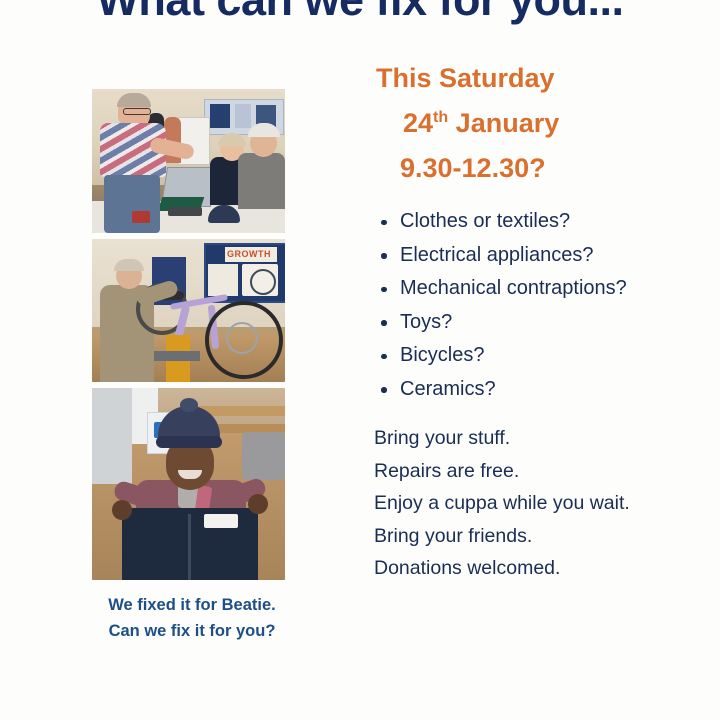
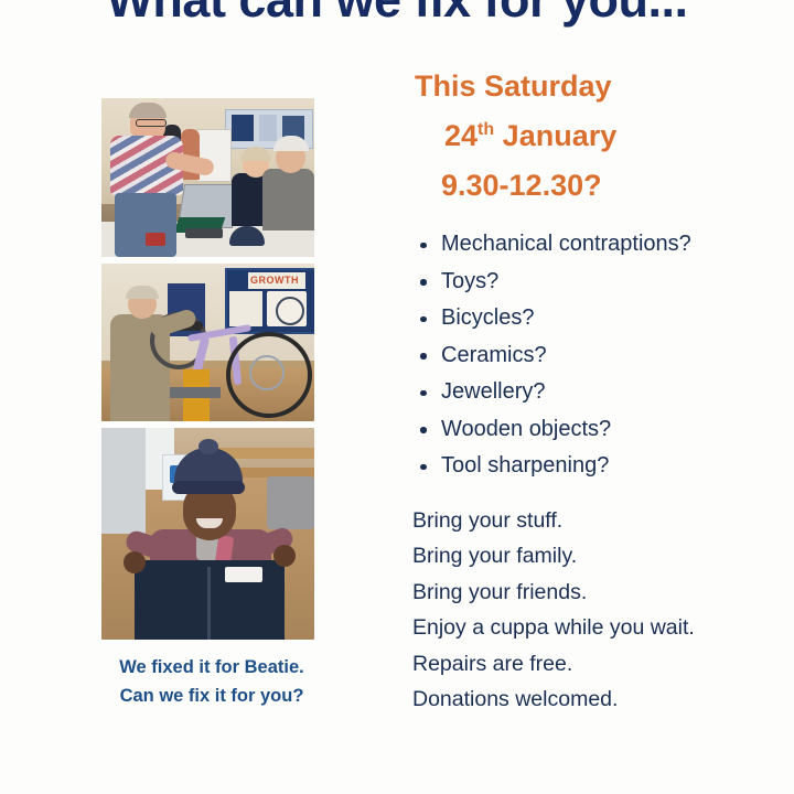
  GROWTH
  We fixed it for Beatie.
  Can we fix it for you?
  This Saturday
  24th January
  9.30-12.30?
- Clothes or textiles?
- Electrical appliances?
  Mechanical contraptions?
  Toys?
  Bicycles?
  Ceramics?
+ Jewellery?
+ Wooden objects?
+ Tool sharpening?
  Bring your stuff.
+ Bring your family.
- Repairs are free.
+ Bring your friends.
  Enjoy a cuppa while you wait.
- Bring your friends.
+ Repairs are free.
  Donations welcomed.
